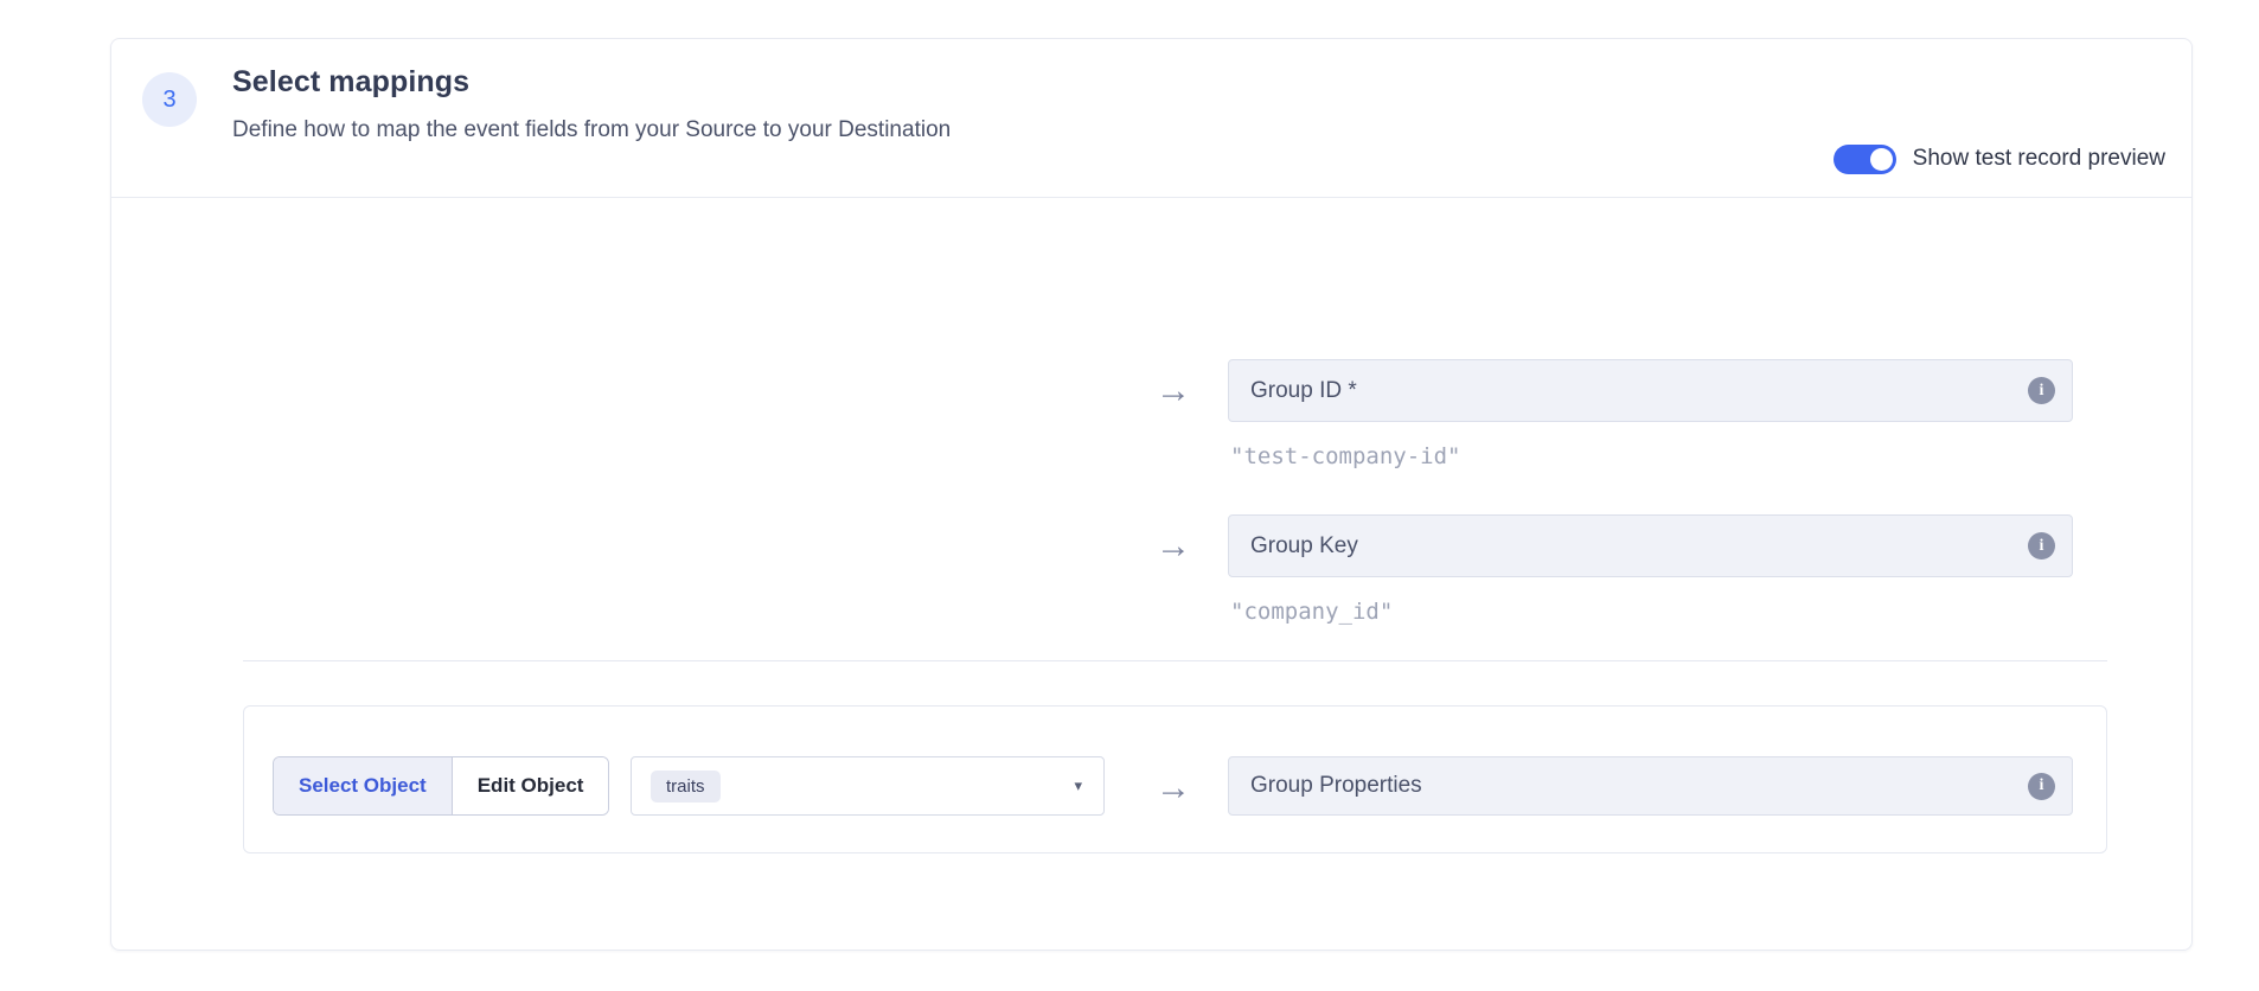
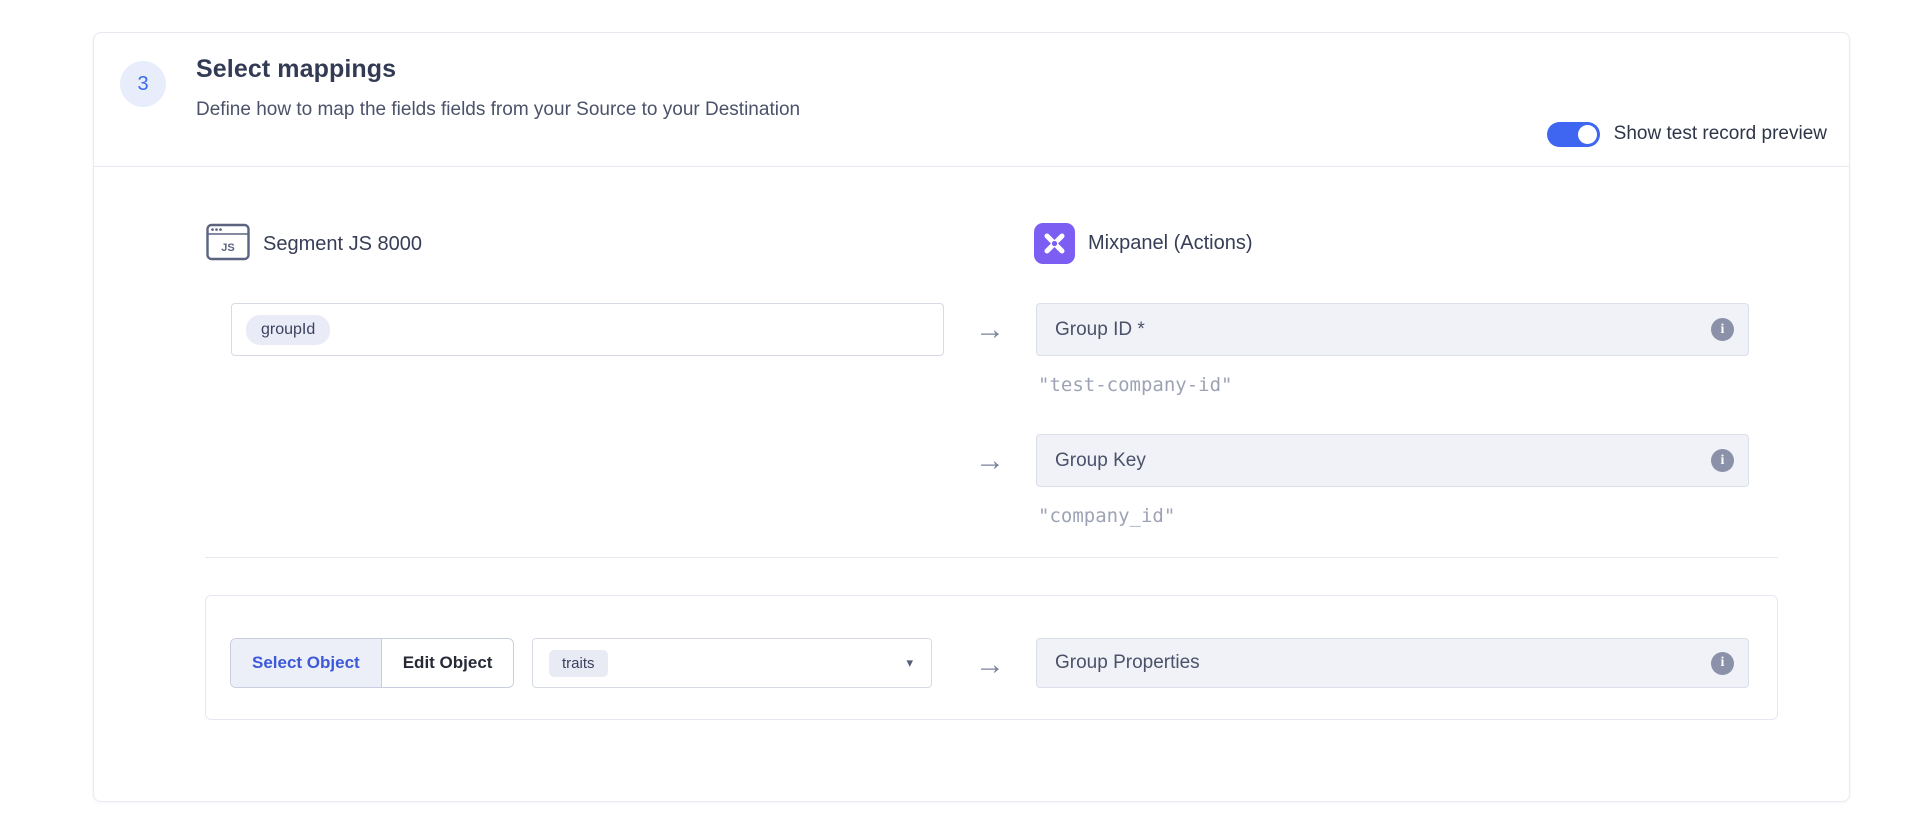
  3
  Select mappings
- Define how to map the event fields from your Source to your Destination
+ Define how to map the fields fields from your Source to your Destination
  Show test record preview
+ JS
+ Segment JS 8000
+ Mixpanel (Actions)
+ groupId
  →
  Group ID *
  i
  "test-company-id"
  →
  Group Key
  i
  "company_id"
  Select Object
  Edit Object
  traits
  ▾
  →
  Group Properties
  i
